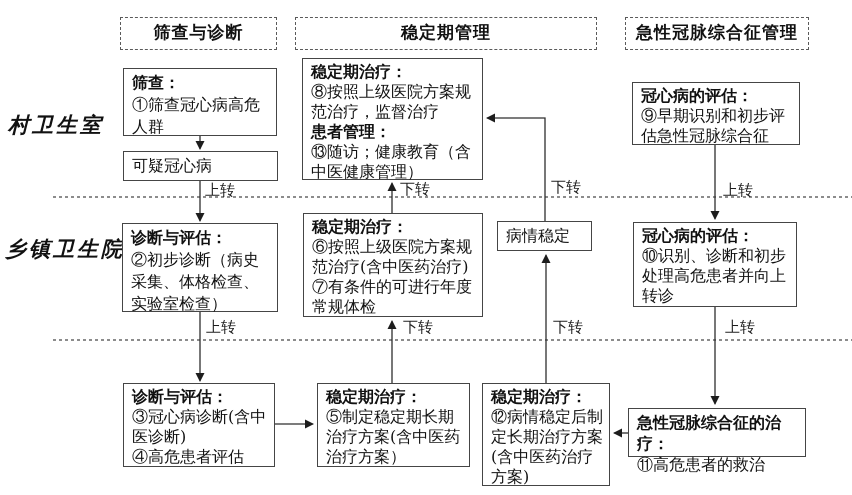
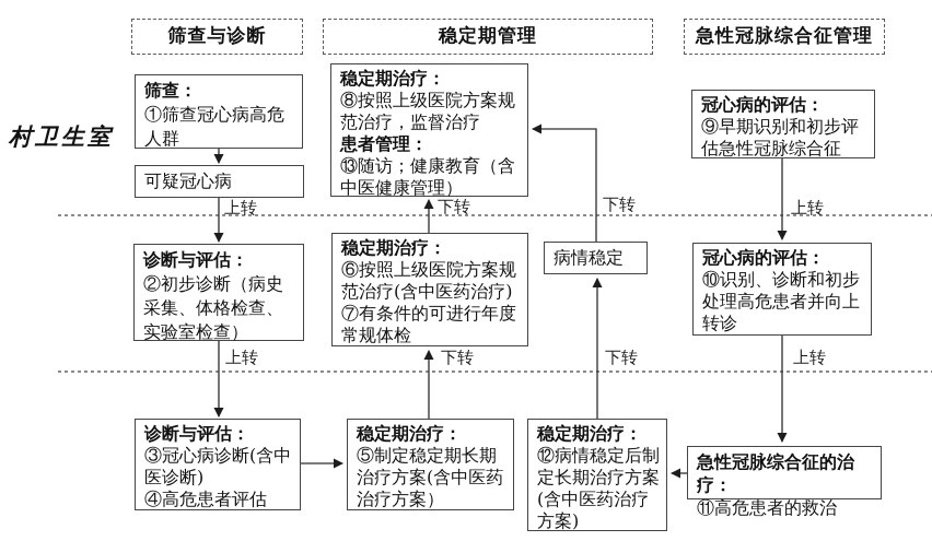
  筛查与诊断
  稳定期管理
  急性冠脉综合征管理
  村卫生室
- 乡镇卫生院
  筛查：
  ①筛查冠心病高危人群
  可疑冠心病
  稳定期治疗：
  ⑧按照上级医院方案规范治疗，监督治疗
  患者管理：
  ⑬随访；健康教育（含中医健康管理）
  冠心病的评估：
  ⑨早期识别和初步评估急性冠脉综合征
  诊断与评估：
  ②初步诊断（病史采集、体格检查、实验室检查）
  稳定期治疗：
  ⑥按照上级医院方案规范治疗(含中医药治疗)
  ⑦有条件的可进行年度常规体检
  病情稳定
  冠心病的评估：
  ⑩识别、诊断和初步处理高危患者并向上转诊
  诊断与评估：
  ③冠心病诊断(含中医诊断)
  ④高危患者评估
  稳定期治疗：
  ⑤制定稳定期长期治疗方案(含中医药治疗方案）
  稳定期治疗：
  ⑫病情稳定后制定长期治疗方案(含中医药治疗方案)
  急性冠脉综合征的治疗：
  ⑪高危患者的救治
  上转
  上转
  上转
  上转
  下转
  下转
  下转
  下转
